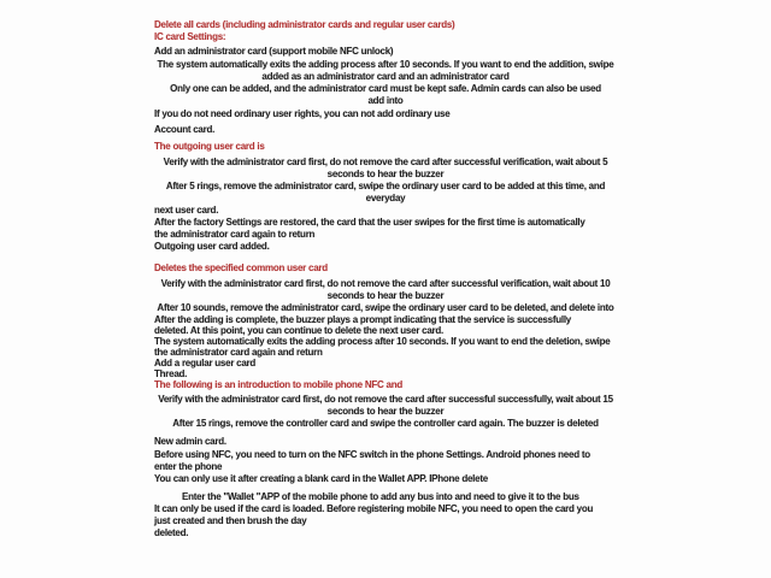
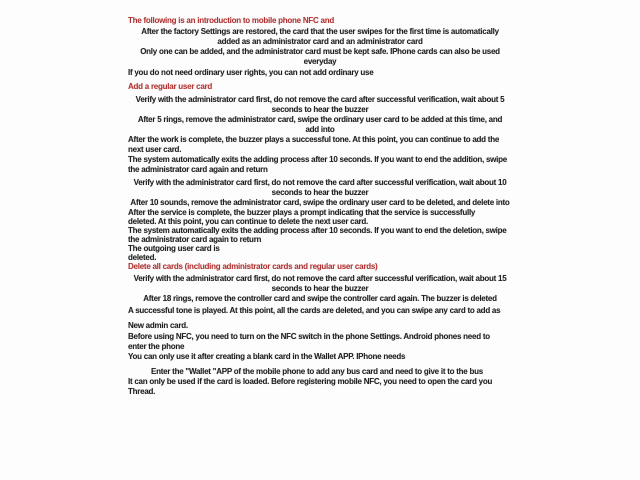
- Delete all cards (including administrator cards and regular user cards)
+ The following is an introduction to mobile phone NFC and
- IC card Settings:
- Add an administrator card (support mobile NFC unlock)
- The system automatically exits the adding process after 10 seconds. If you want to end the addition, swipe
+ After the factory Settings are restored, the card that the user swipes for the first time is automatically
  added as an administrator card and an administrator card
- Only one can be added, and the administrator card must be kept safe. Admin cards can also be used
+ Only one can be added, and the administrator card must be kept safe. IPhone cards can also be used
- add into
+ everyday
  If you do not need ordinary user rights, you can not add ordinary use
- Account card.
- The outgoing user card is
+ Add a regular user card
  Verify with the administrator card first, do not remove the card after successful verification, wait about 5
  seconds to hear the buzzer
  After 5 rings, remove the administrator card, swipe the ordinary user card to be added at this time, and
- everyday
+ add into
+ After the work is complete, the buzzer plays a successful tone. At this point, you can continue to add the
  next user card.
- After the factory Settings are restored, the card that the user swipes for the first time is automatically
+ The system automatically exits the adding process after 10 seconds. If you want to end the addition, swipe
- the administrator card again to return
+ the administrator card again and return
- Outgoing user card added.
- Deletes the specified common user card
  Verify with the administrator card first, do not remove the card after successful verification, wait about 10
  seconds to hear the buzzer
  After 10 sounds, remove the administrator card, swipe the ordinary user card to be deleted, and delete into
- After the adding is complete, the buzzer plays a prompt indicating that the service is successfully
+ After the service is complete, the buzzer plays a prompt indicating that the service is successfully
  deleted. At this point, you can continue to delete the next user card.
  The system automatically exits the adding process after 10 seconds. If you want to end the deletion, swipe
- the administrator card again and return
+ the administrator card again to return
- Add a regular user card
+ The outgoing user card is
- Thread.
+ deleted.
- The following is an introduction to mobile phone NFC and
+ Delete all cards (including administrator cards and regular user cards)
- Verify with the administrator card first, do not remove the card after successful successfully, wait about 15
+ Verify with the administrator card first, do not remove the card after successful verification, wait about 15
  seconds to hear the buzzer
- After 15 rings, remove the controller card and swipe the controller card again. The buzzer is deleted
+ After 18 rings, remove the controller card and swipe the controller card again. The buzzer is deleted
+ A successful tone is played. At this point, all the cards are deleted, and you can swipe any card to add as
  New admin card.
  Before using NFC, you need to turn on the NFC switch in the phone Settings. Android phones need to
  enter the phone
- You can only use it after creating a blank card in the Wallet APP. IPhone delete
+ You can only use it after creating a blank card in the Wallet APP. IPhone needs
- Enter the "Wallet "APP of the mobile phone to add any bus into and need to give it to the bus
+ Enter the "Wallet "APP of the mobile phone to add any bus card and need to give it to the bus
  It can only be used if the card is loaded. Before registering mobile NFC, you need to open the card you
- just created and then brush the day
- deleted.
+ Thread.
